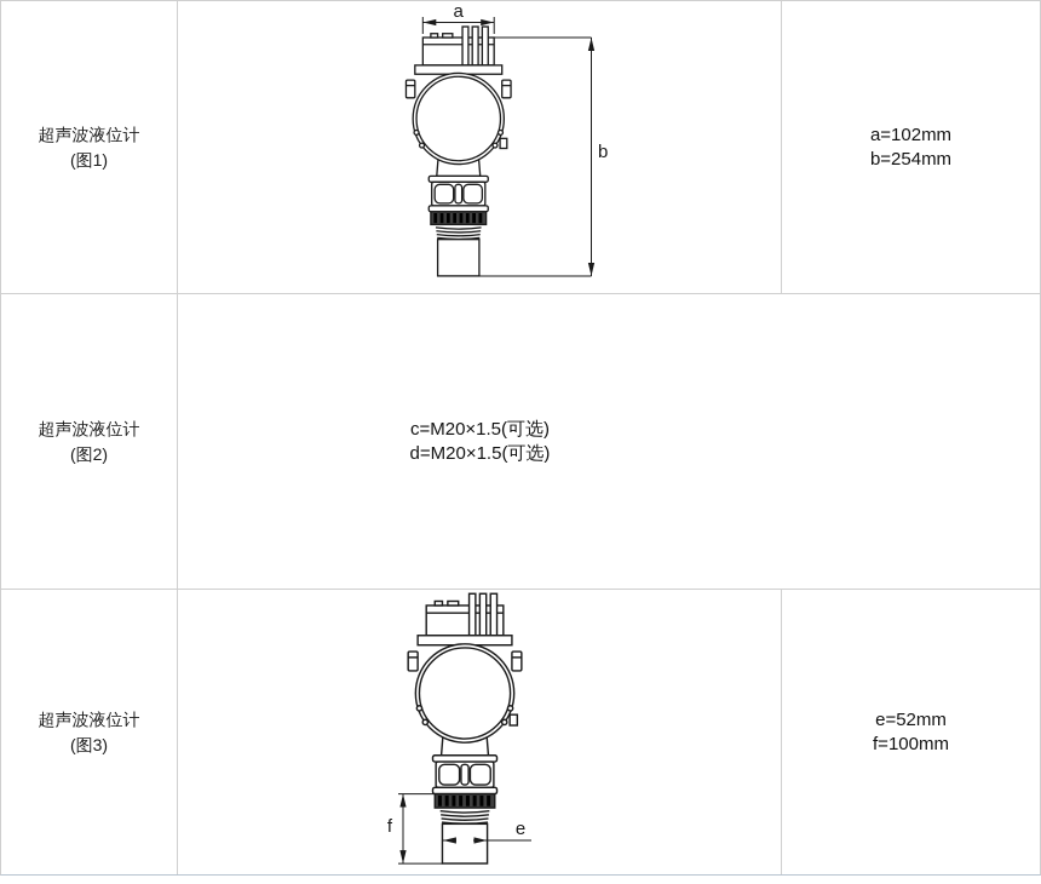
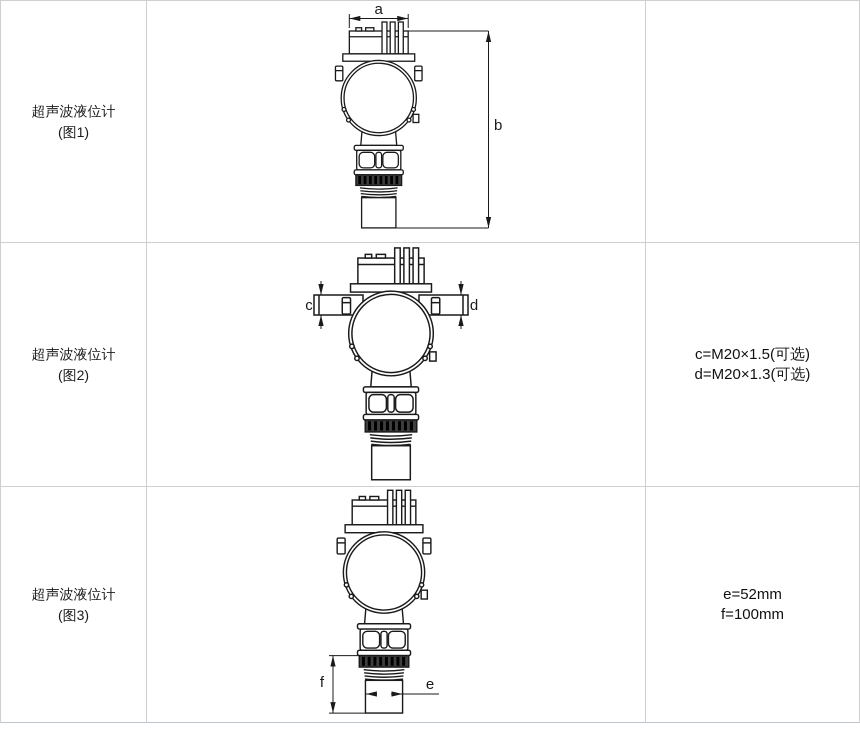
  超声波液位计
  (图1)
  a
  b
- a=102mm
- b=254mm
  超声波液位计
  (图2)
+ c
+ d
  c=M20×1.5(可选)
- d=M20×1.5(可选)
+ d=M20×1.3(可选)
  超声波液位计
  (图3)
  f
  e
  e=52mm
  f=100mm
